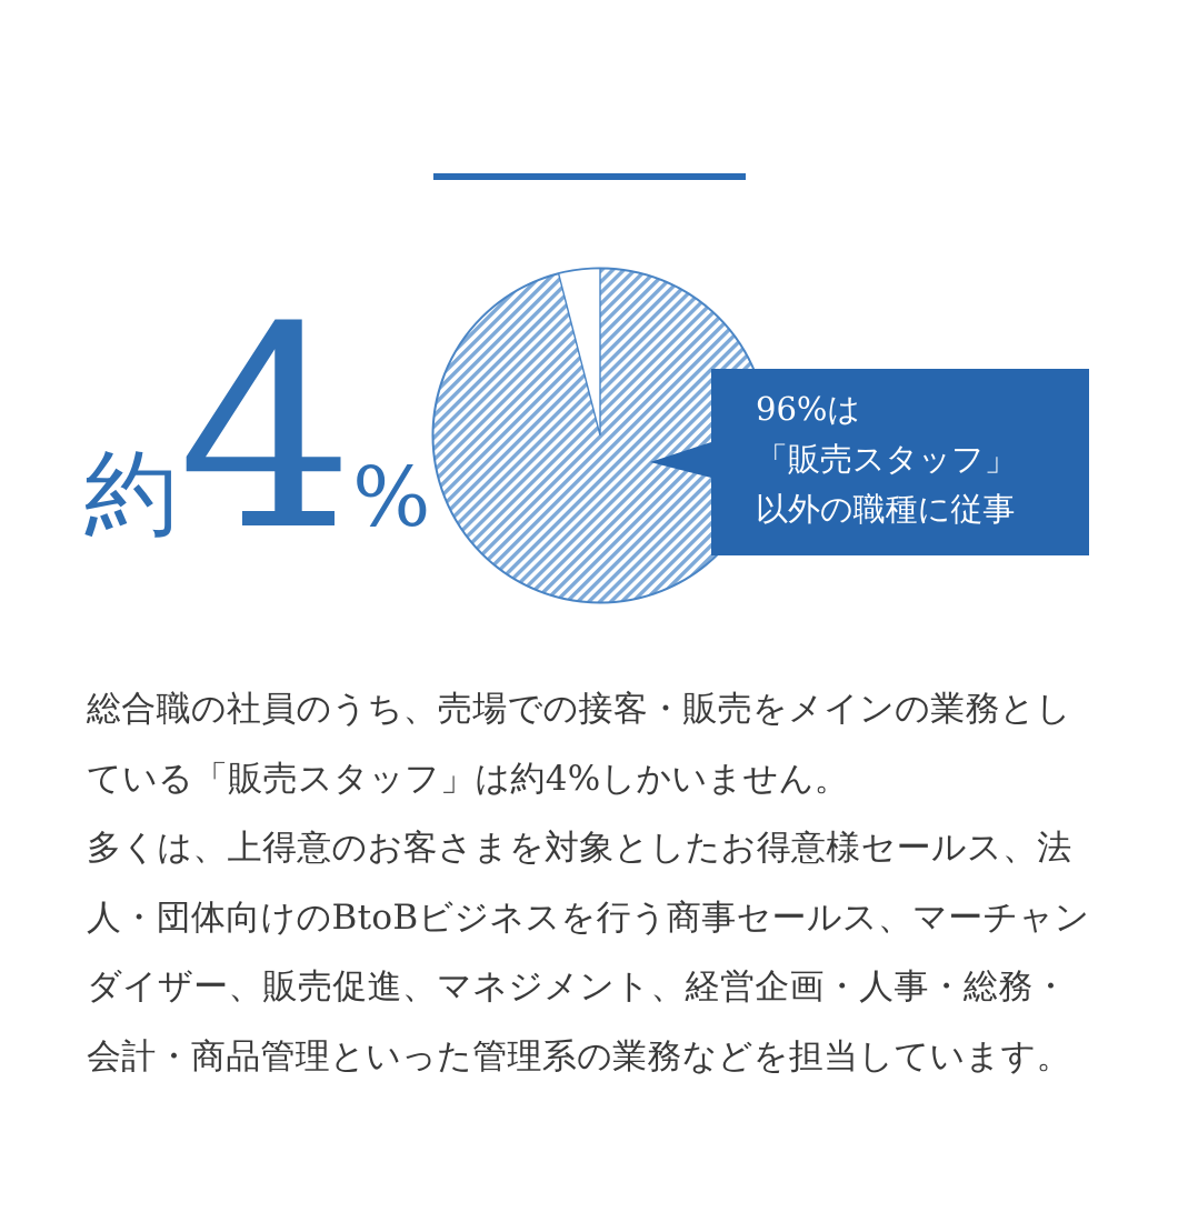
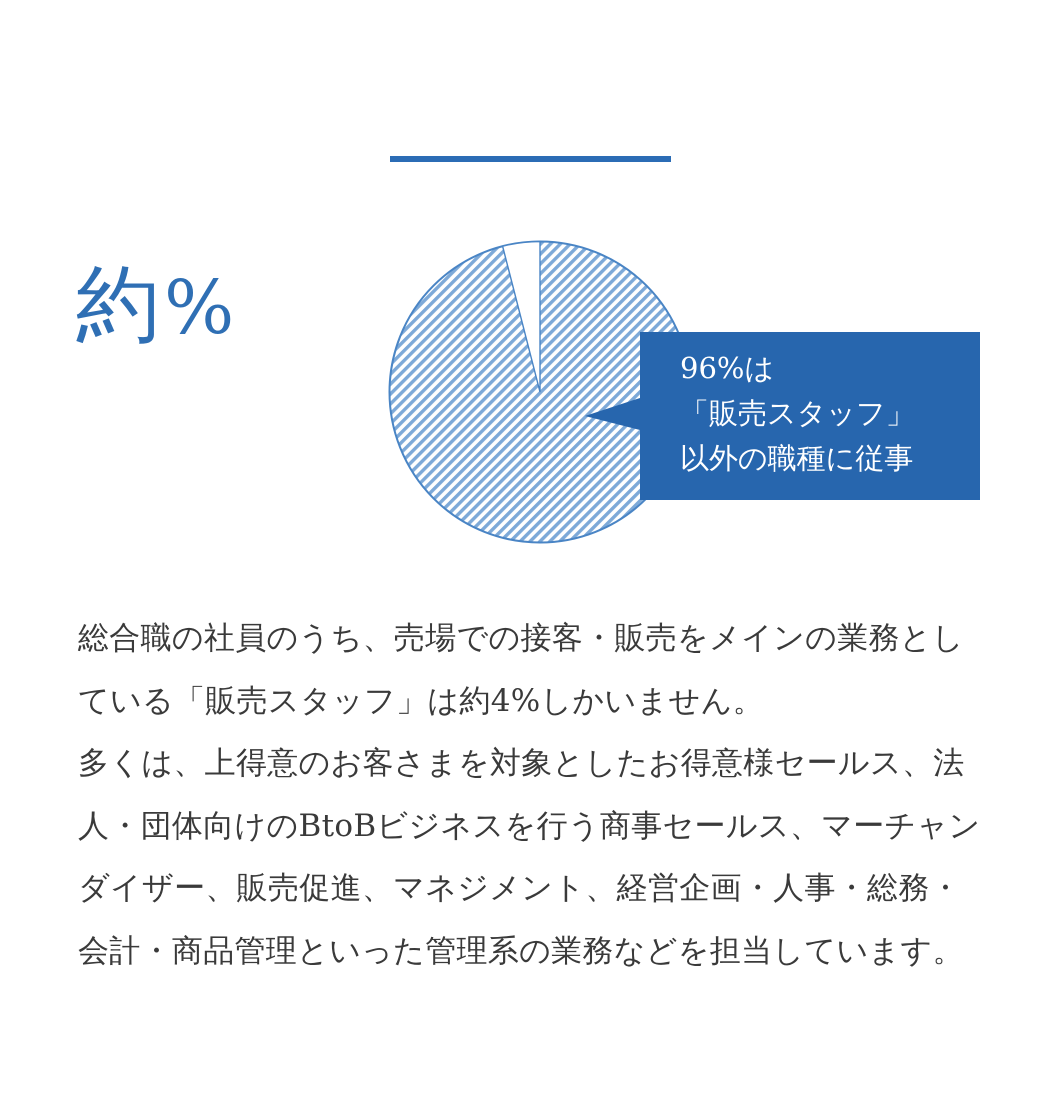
  約
- 4
  %
  96%は
  「販売スタッフ」
  以外の職種に従事
  総合職の社員のうち、売場での接客・販売をメインの業務とし
  ている「販売スタッフ」は約4%しかいません。
  多くは、上得意のお客さまを対象としたお得意様セールス、法
  人・団体向けのBtoBビジネスを行う商事セールス、マーチャン
  ダイザー、販売促進、マネジメント、経営企画・人事・総務・
  会計・商品管理といった管理系の業務などを担当しています。
